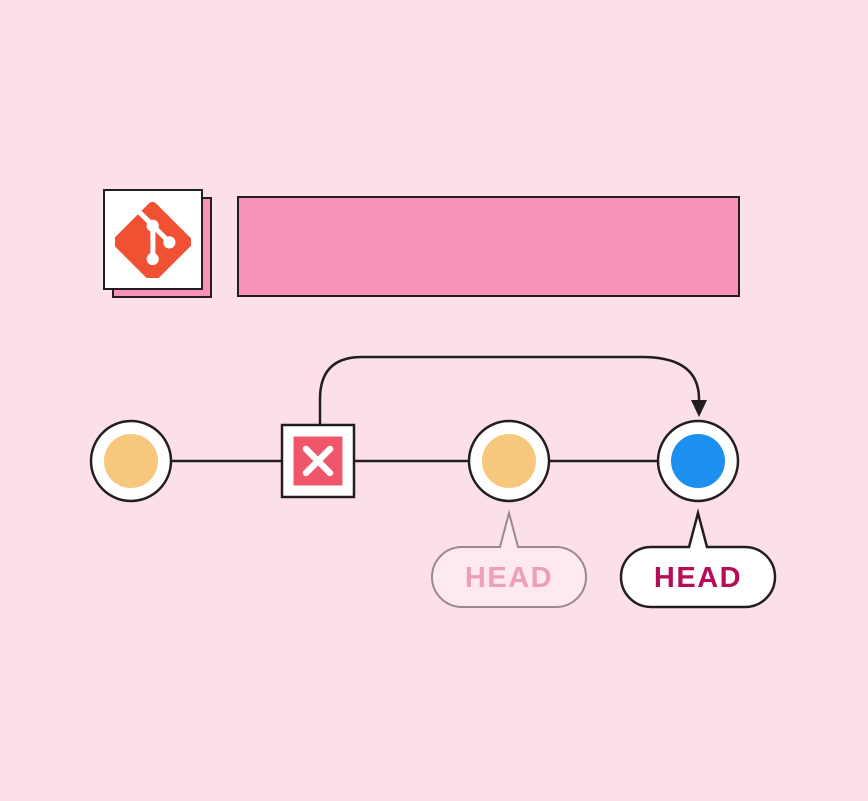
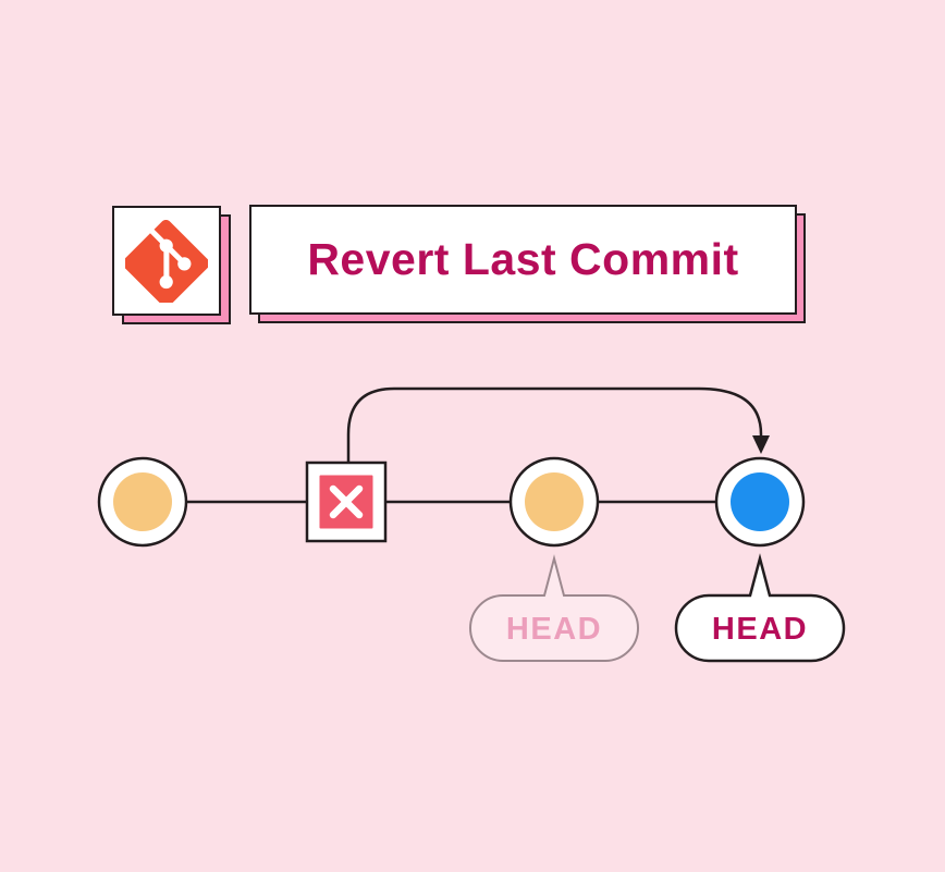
+ Revert Last Commit
  HEAD
  HEAD
